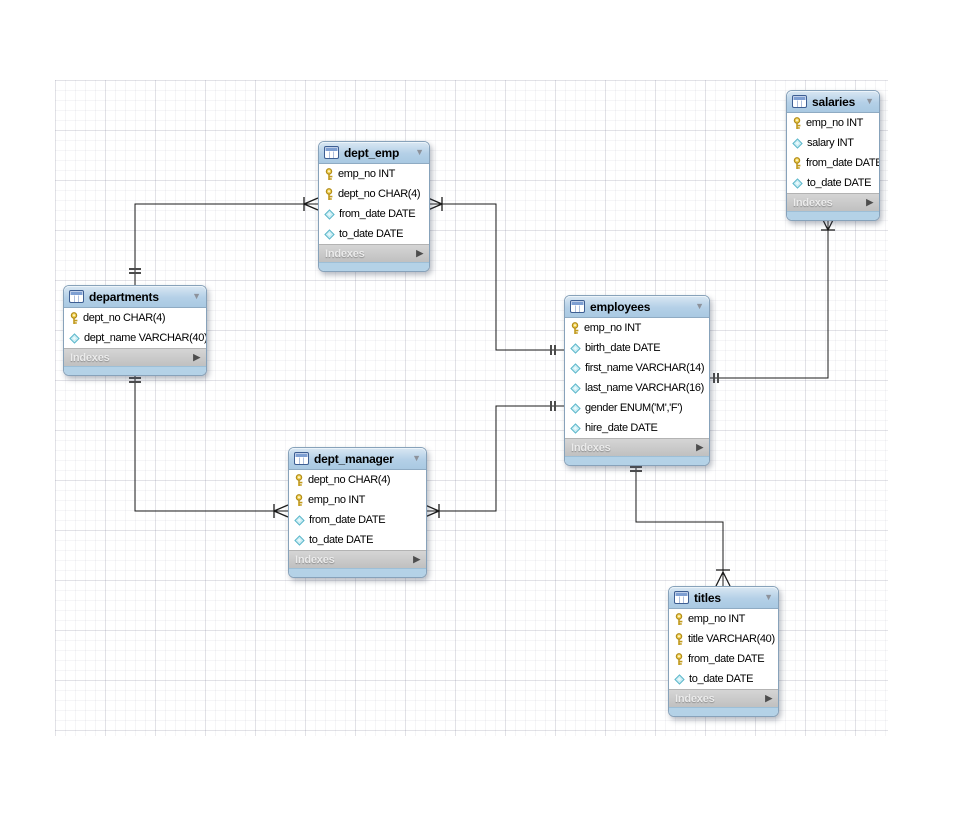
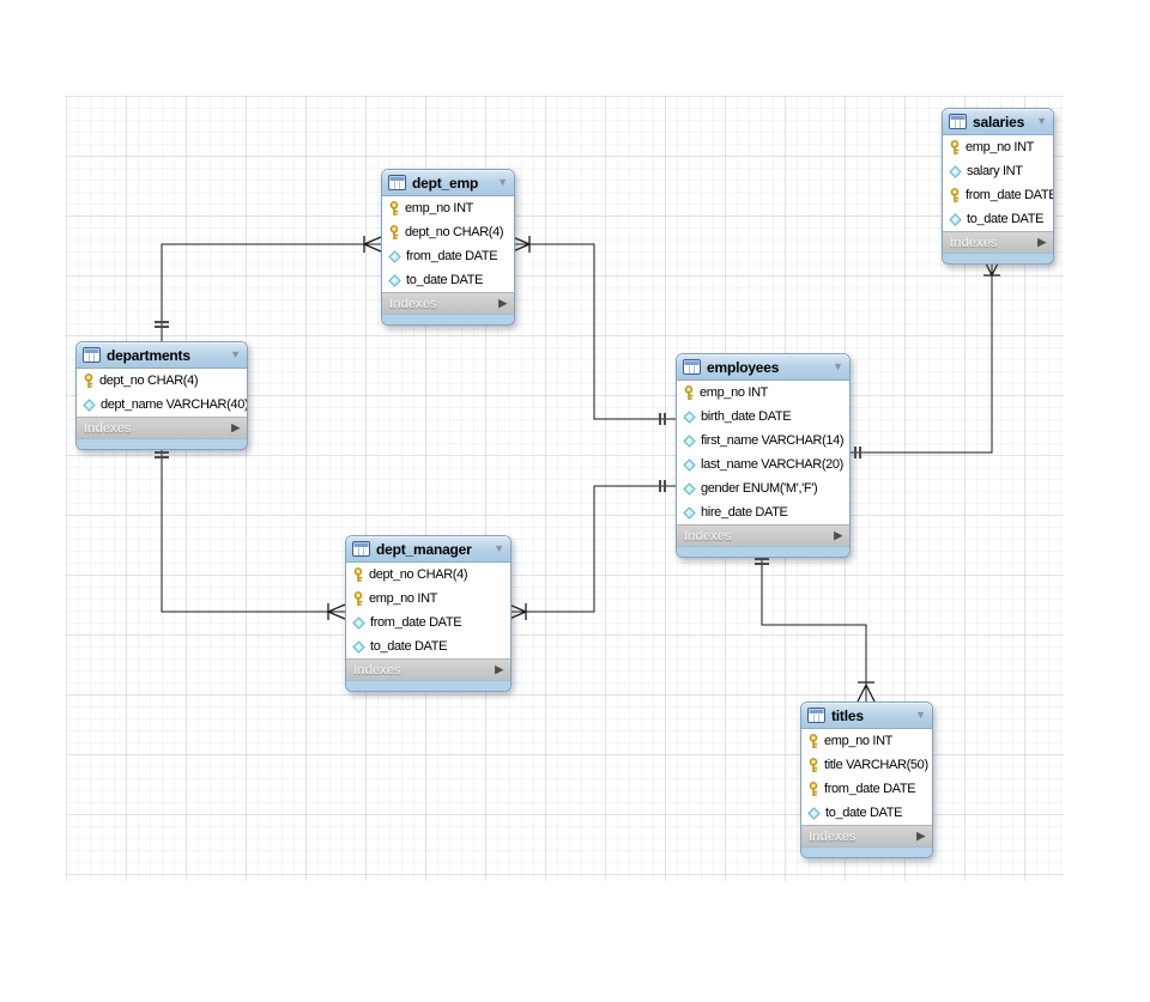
  salaries
  ▼
  emp_no INT
  salary INT
  from_date DATE
  to_date DATE
  Indexes
  ▶
  dept_emp
  ▼
  emp_no INT
  dept_no CHAR(4)
  from_date DATE
  to_date DATE
  Indexes
  ▶
  departments
  ▼
  dept_no CHAR(4)
  dept_name VARCHAR(40)
  Indexes
  ▶
  employees
  ▼
  emp_no INT
  birth_date DATE
  first_name VARCHAR(14)
- last_name VARCHAR(16)
+ last_name VARCHAR(20)
  gender ENUM('M','F')
  hire_date DATE
  Indexes
  ▶
  dept_manager
  ▼
  dept_no CHAR(4)
  emp_no INT
  from_date DATE
  to_date DATE
  Indexes
  ▶
  titles
  ▼
  emp_no INT
- title VARCHAR(40)
+ title VARCHAR(50)
  from_date DATE
  to_date DATE
  Indexes
  ▶
